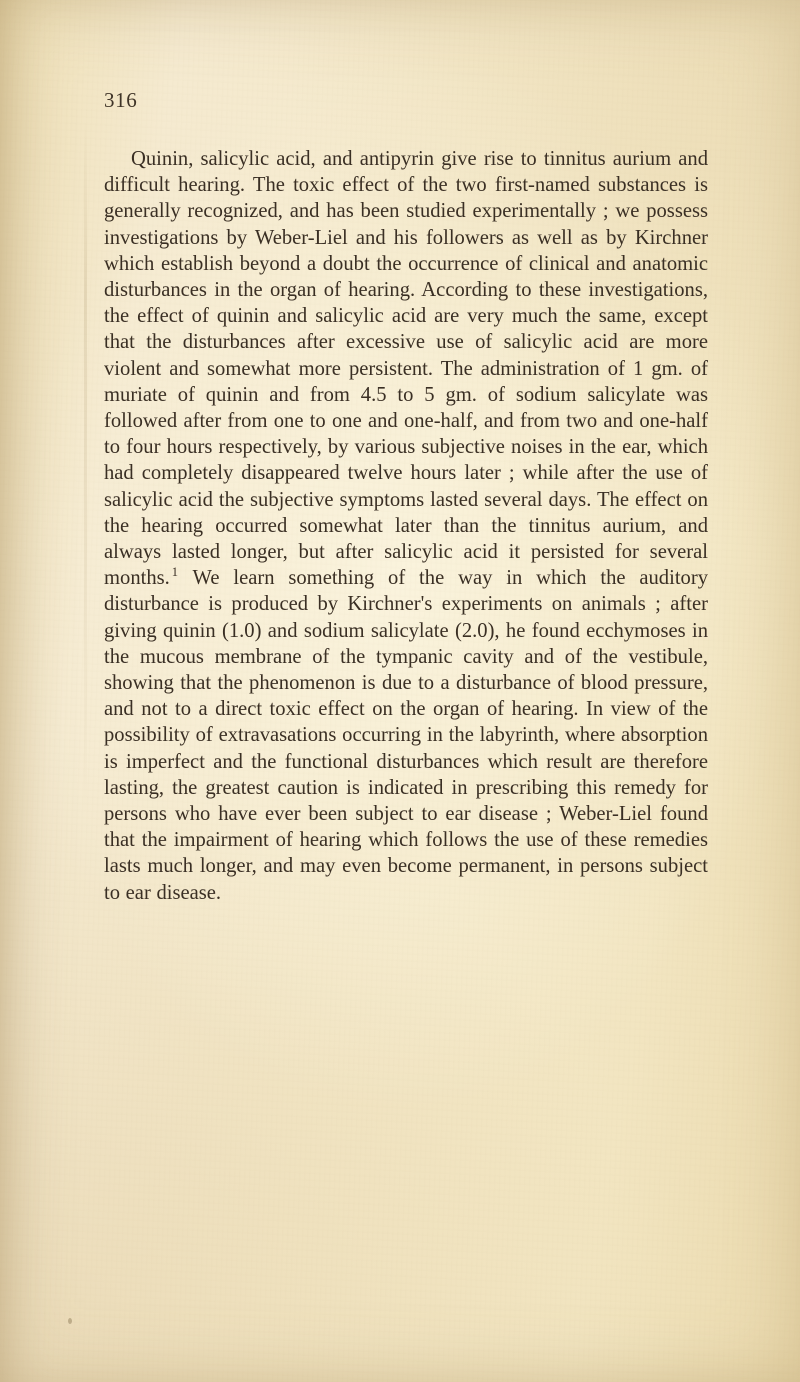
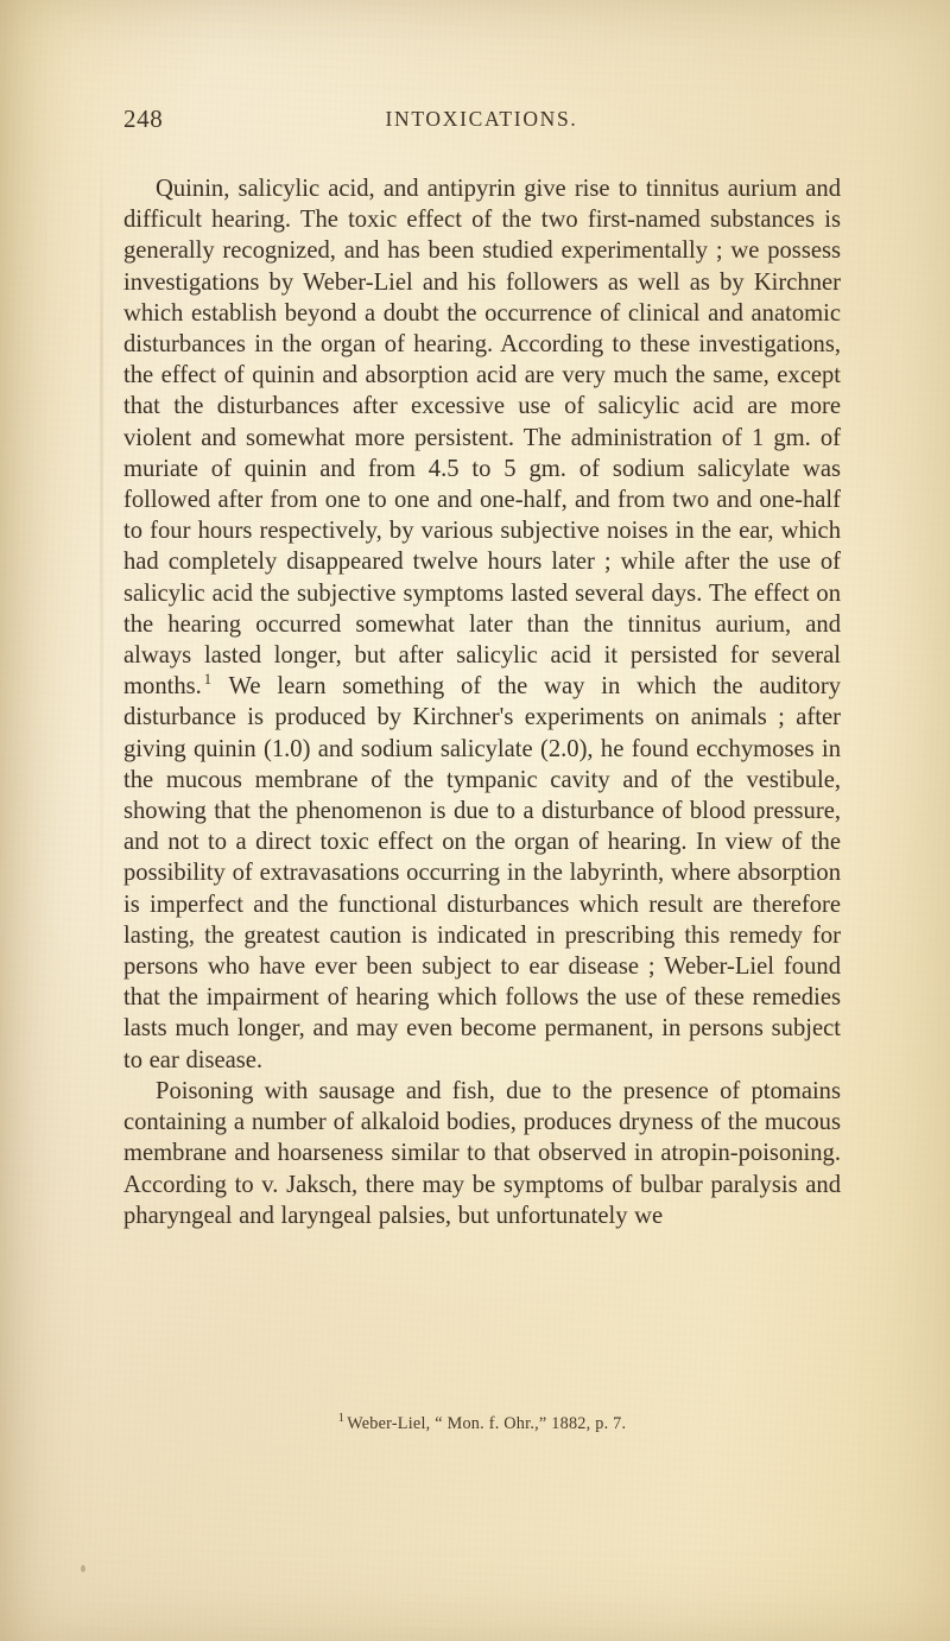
- 316
+ 248
+ INTOXICATIONS.
- Quinin, salicylic acid, and antipyrin give rise to tinnitus aurium and difficult hearing. The toxic effect of the two first-named substances is generally recognized, and has been studied experimentally ; we possess investigations by Weber-Liel and his followers as well as by Kirchner which establish beyond a doubt the occurrence of clinical and anatomic disturbances in the organ of hearing. According to these investigations, the effect of quinin and salicylic acid are very much the same, except that the disturbances after excessive use of salicylic acid are more violent and somewhat more persistent. The administration of 1 gm. of muriate of quinin and from 4.5 to 5 gm. of sodium salicylate was followed after from one to one and one-half, and from two and one-half to four hours respectively, by various subjective noises in the ear, which had completely disappeared twelve hours later ; while after the use of salicylic acid the subjective symptoms lasted several days. The effect on the hearing occurred somewhat later than the tinnitus aurium, and always lasted longer, but after salicylic acid it persisted for several months. 1 We learn something of the way in which the auditory disturbance is produced by Kirchner's experiments on animals ; after giving quinin (1.0) and sodium salicylate (2.0), he found ecchymoses in the mucous membrane of the tympanic cavity and of the vestibule, showing that the phenomenon is due to a disturbance of blood pressure, and not to a direct toxic effect on the organ of hearing. In view of the possibility of extravasations occurring in the labyrinth, where absorption is imperfect and the functional disturbances which result are therefore lasting, the greatest caution is indicated in prescribing this remedy for persons who have ever been subject to ear disease ; Weber-Liel found that the impairment of hearing which follows the use of these remedies lasts much longer, and may even become permanent, in persons subject to ear disease.
+ Quinin, salicylic acid, and antipyrin give rise to tinnitus aurium and difficult hearing. The toxic effect of the two first-named substances is generally recognized, and has been studied experimentally ; we possess investigations by Weber-Liel and his followers as well as by Kirchner which establish beyond a doubt the occurrence of clinical and anatomic disturbances in the organ of hearing. According to these investigations, the effect of quinin and absorption acid are very much the same, except that the disturbances after excessive use of salicylic acid are more violent and somewhat more persistent. The administration of 1 gm. of muriate of quinin and from 4.5 to 5 gm. of sodium salicylate was followed after from one to one and one-half, and from two and one-half to four hours respectively, by various subjective noises in the ear, which had completely disappeared twelve hours later ; while after the use of salicylic acid the subjective symptoms lasted several days. The effect on the hearing occurred somewhat later than the tinnitus aurium, and always lasted longer, but after salicylic acid it persisted for several months. 1 We learn something of the way in which the auditory disturbance is produced by Kirchner's experiments on animals ; after giving quinin (1.0) and sodium salicylate (2.0), he found ecchymoses in the mucous membrane of the tympanic cavity and of the vestibule, showing that the phenomenon is due to a disturbance of blood pressure, and not to a direct toxic effect on the organ of hearing. In view of the possibility of extravasations occurring in the labyrinth, where absorption is imperfect and the functional disturbances which result are therefore lasting, the greatest caution is indicated in prescribing this remedy for persons who have ever been subject to ear disease ; Weber-Liel found that the impairment of hearing which follows the use of these remedies lasts much longer, and may even become permanent, in persons subject to ear disease.
+ Poisoning with sausage and fish, due to the presence of ptomains containing a number of alkaloid bodies, produces dryness of the mucous membrane and hoarseness similar to that observed in atropin-poisoning. According to v. Jaksch, there may be symptoms of bulbar paralysis and pharyngeal and laryngeal palsies, but unfortunately we
+ 1 Weber-Liel, “ Mon. f. Ohr.,” 1882, p. 7.
